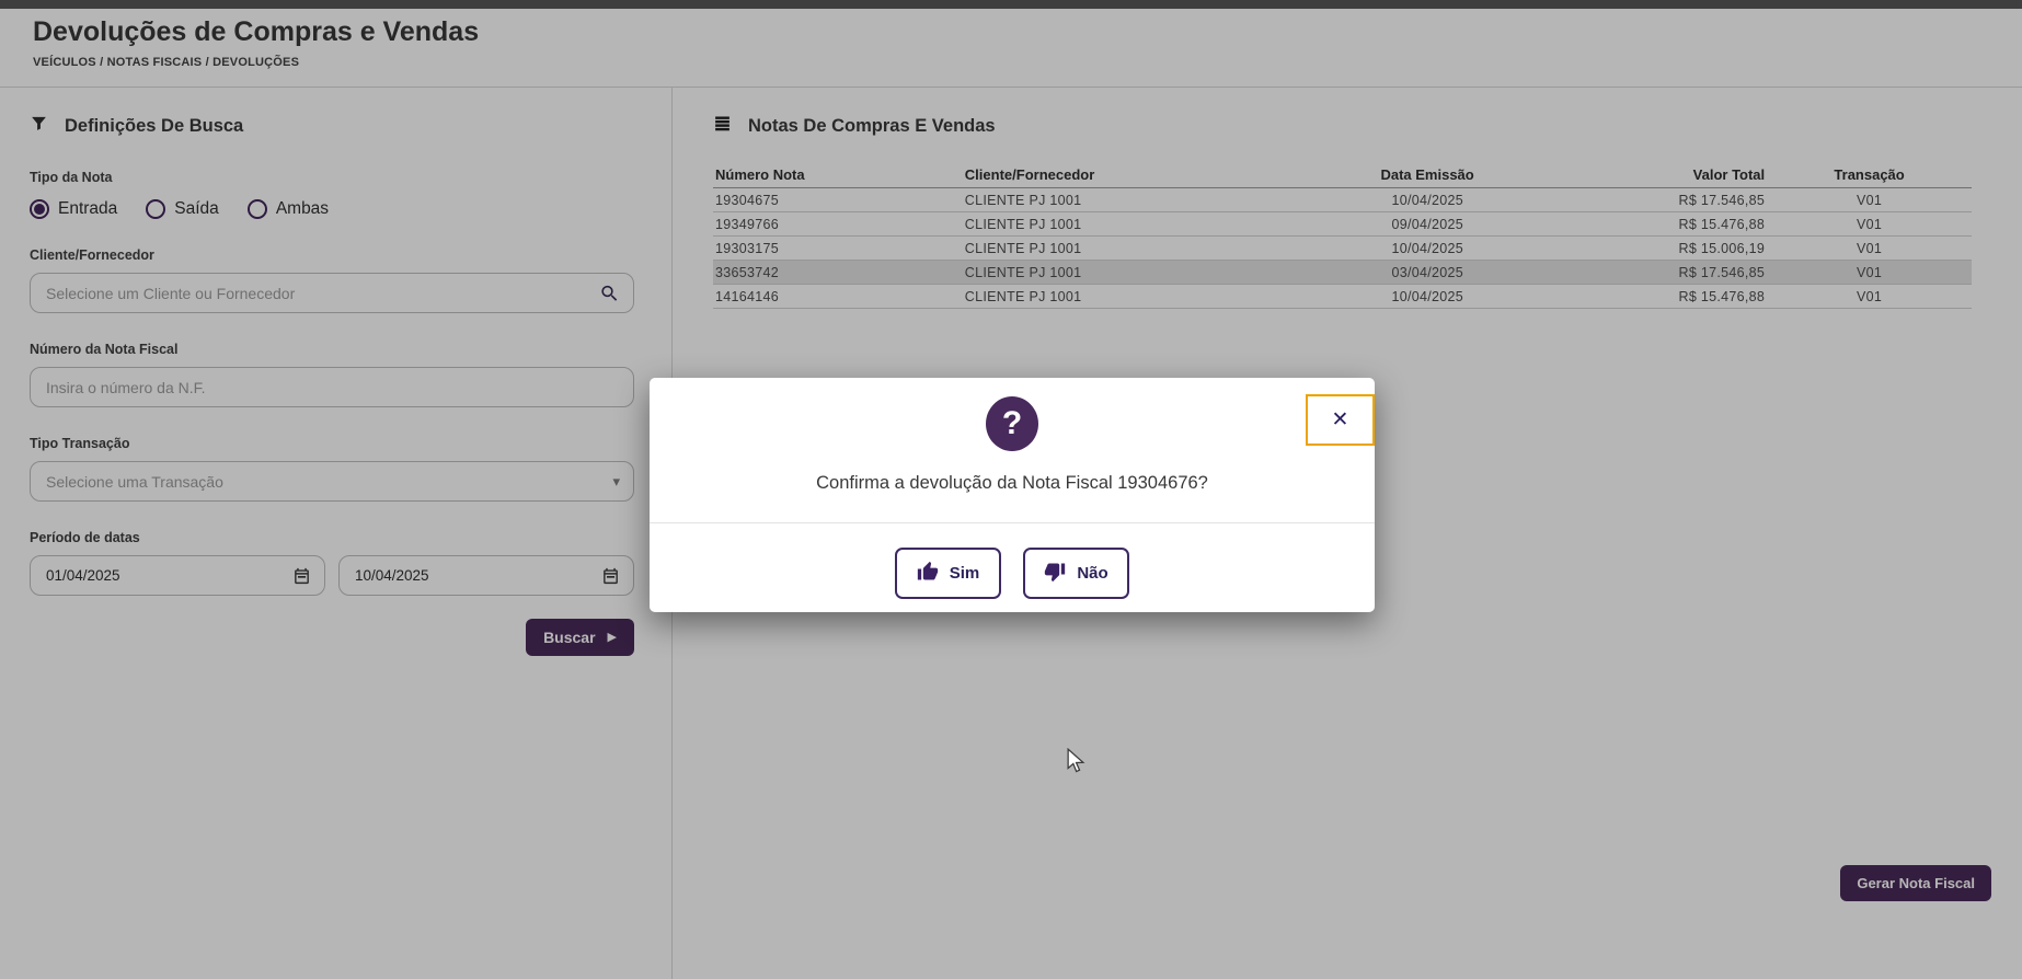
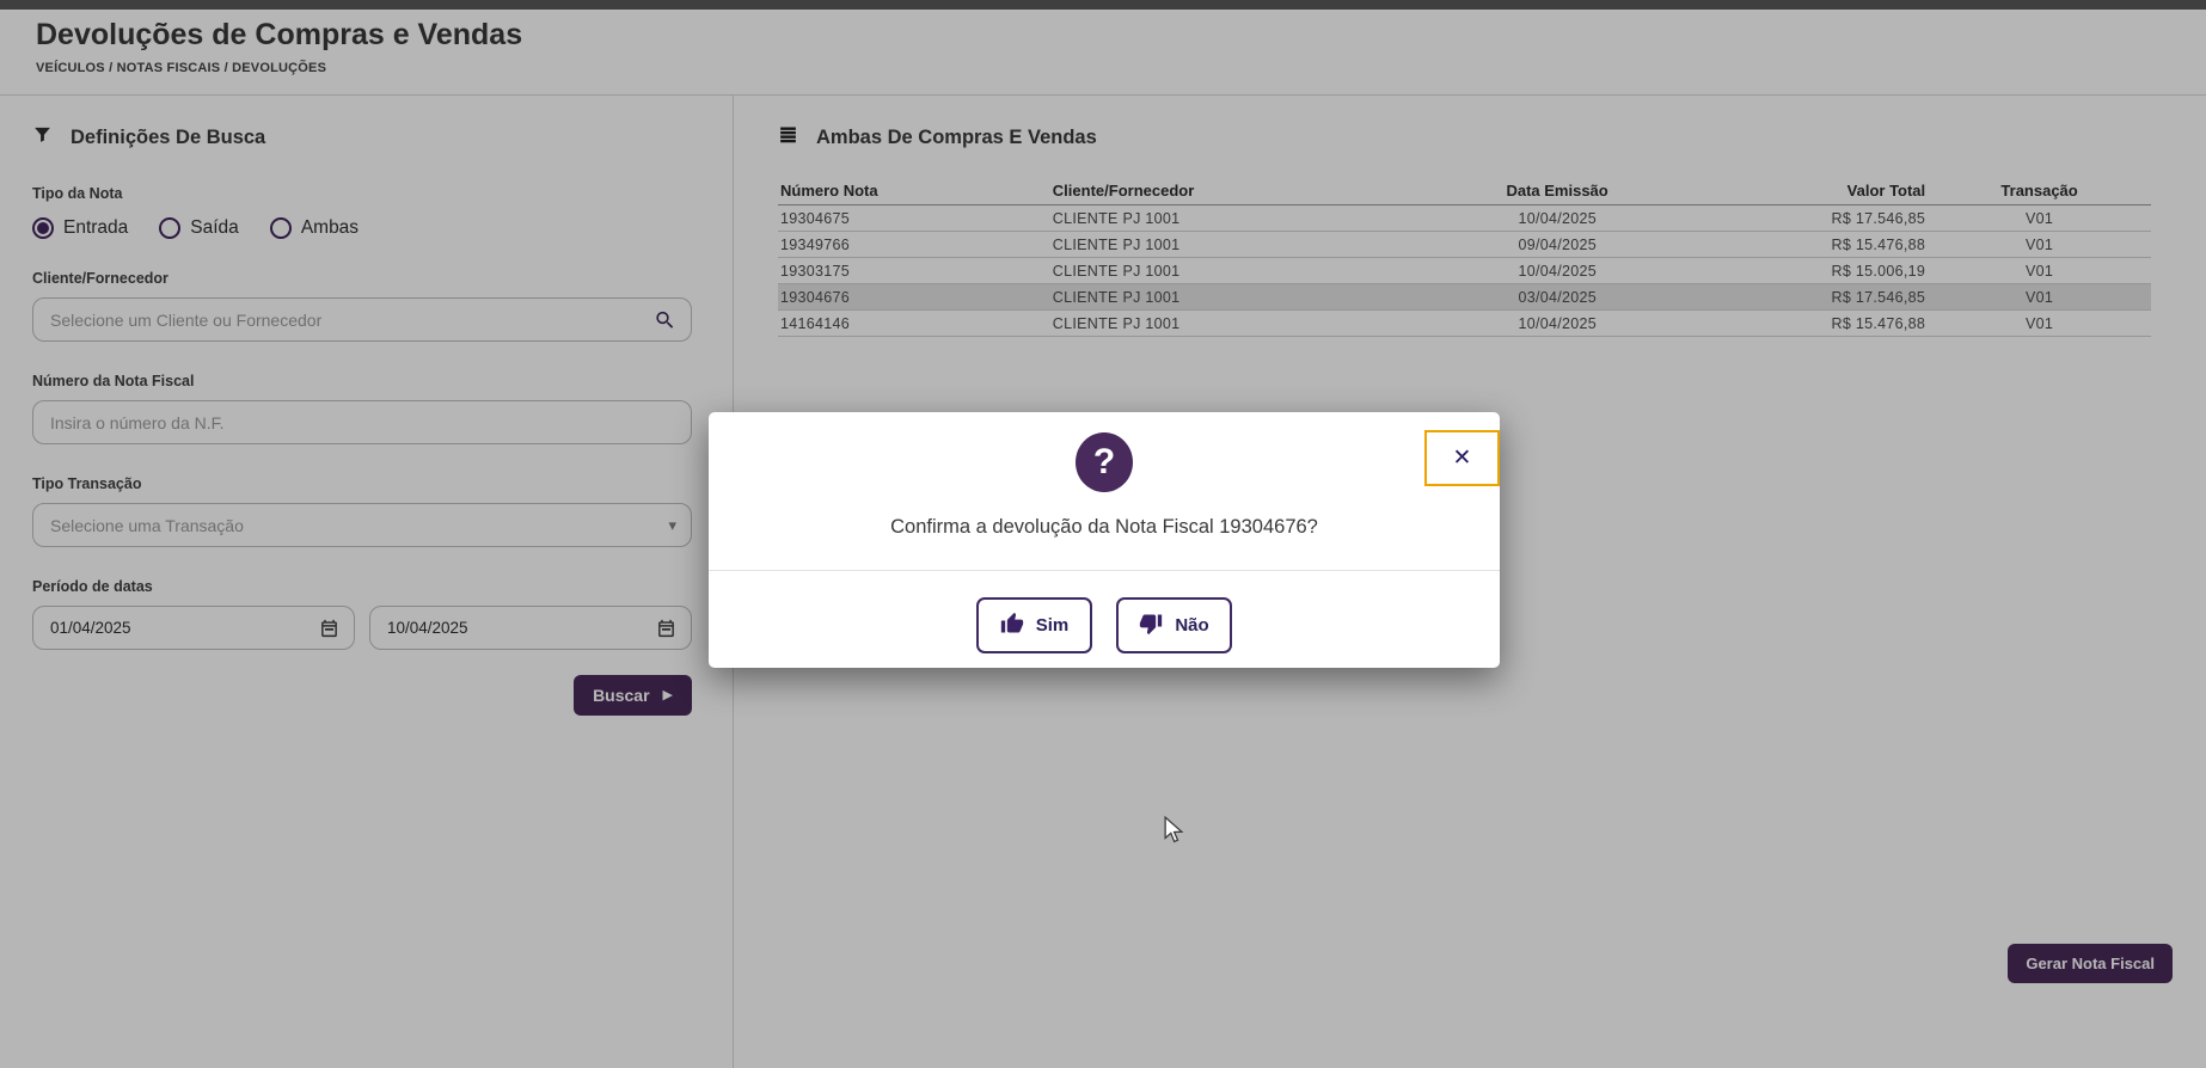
  Devoluções de Compras e Vendas
  VEÍCULOS / NOTAS FISCAIS / DEVOLUÇÕES
  Definições De Busca
  Tipo da Nota
  Entrada
  Saída
  Ambas
  Cliente/Fornecedor
  Selecione um Cliente ou Fornecedor
  Número da Nota Fiscal
  Insira o número da N.F.
  Tipo Transação
  Selecione uma Transação
  ▾
  Período de datas
  01/04/2025
  10/04/2025
  Buscar
  ▶
- Notas De Compras E Vendas
+ Ambas De Compras E Vendas
  Número Nota
  Cliente/Fornecedor
  Data Emissão
  Valor Total
  Transação
  19304675
  CLIENTE PJ 1001
  10/04/2025
  R$ 17.546,85
  V01
  19349766
  CLIENTE PJ 1001
  09/04/2025
  R$ 15.476,88
  V01
  19303175
  CLIENTE PJ 1001
  10/04/2025
  R$ 15.006,19
  V01
- 33653742
+ 19304676
  CLIENTE PJ 1001
  03/04/2025
  R$ 17.546,85
  V01
  14164146
  CLIENTE PJ 1001
  10/04/2025
  R$ 15.476,88
  V01
  Gerar Nota Fiscal
  ✕
  ?
  Confirma a devolução da Nota Fiscal 19304676?
  Sim
  Não
